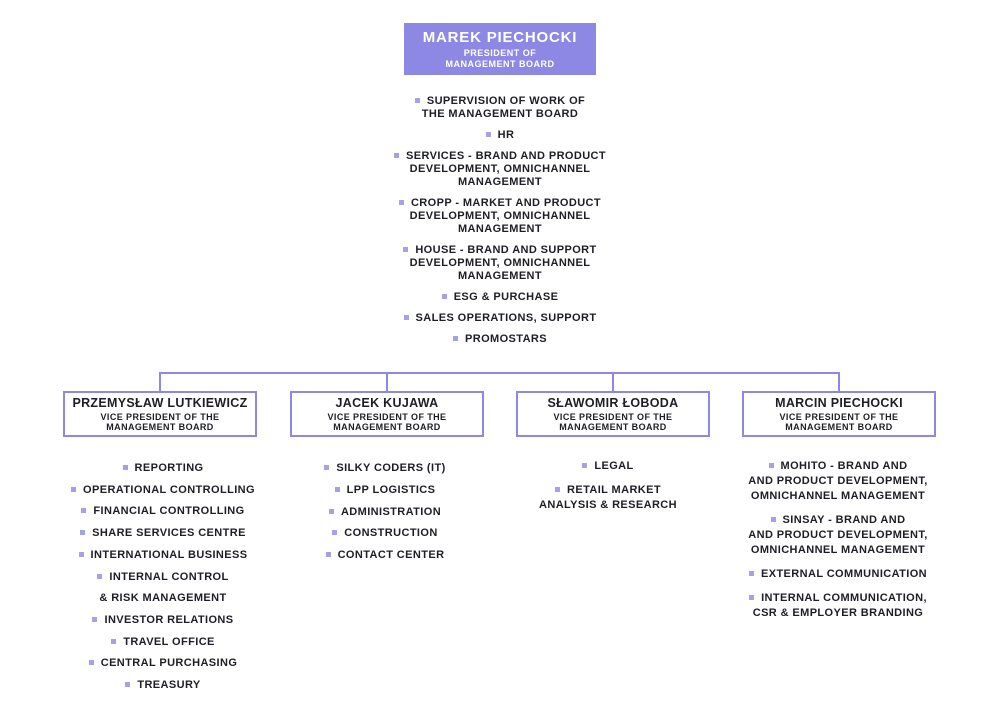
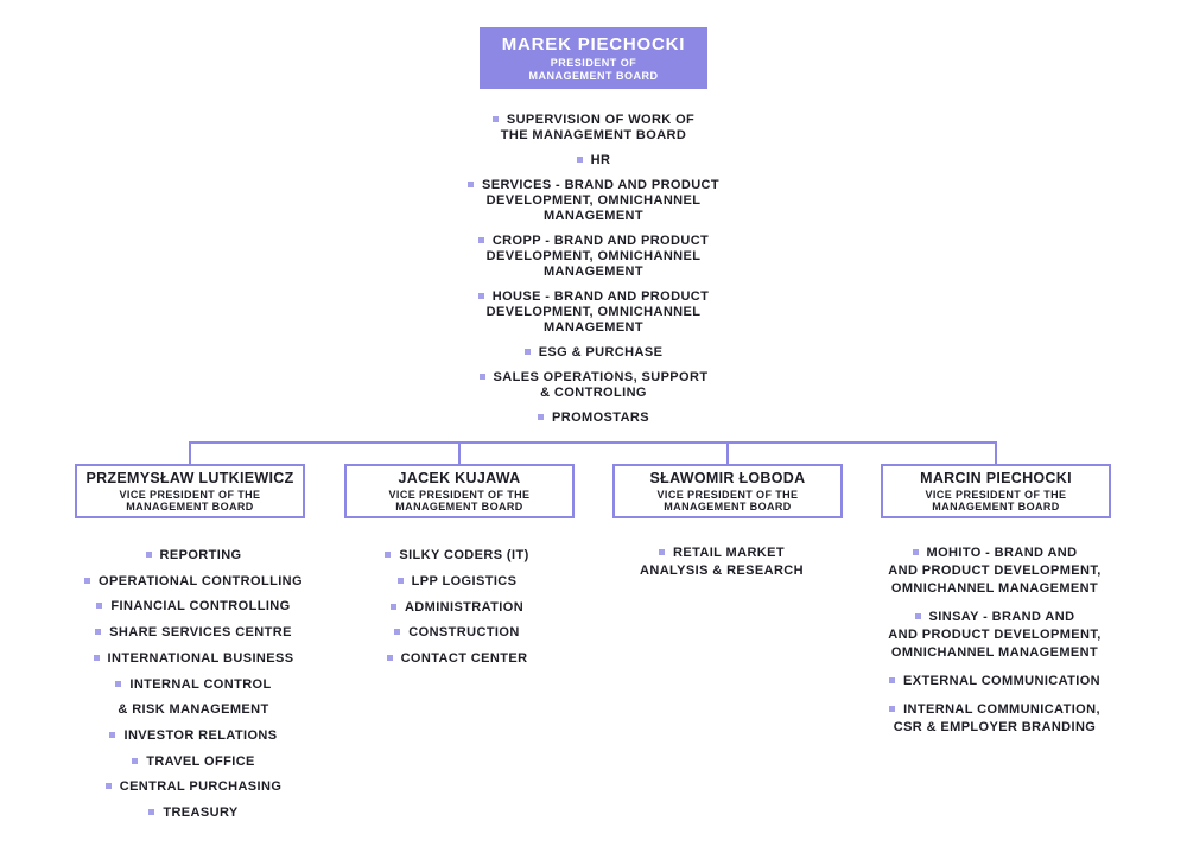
  MAREK PIECHOCKI
  PRESIDENT OF
  MANAGEMENT BOARD
  SUPERVISION OF WORK OF
  THE MANAGEMENT BOARD
  HR
  SERVICES - BRAND AND PRODUCT
  DEVELOPMENT, OMNICHANNEL
  MANAGEMENT
- CROPP - MARKET AND PRODUCT
+ CROPP - BRAND AND PRODUCT
  DEVELOPMENT, OMNICHANNEL
  MANAGEMENT
- HOUSE - BRAND AND SUPPORT
+ HOUSE - BRAND AND PRODUCT
  DEVELOPMENT, OMNICHANNEL
  MANAGEMENT
  ESG & PURCHASE
  SALES OPERATIONS, SUPPORT
+ & CONTROLING
  PROMOSTARS
  PRZEMYSŁAW LUTKIEWICZ
  VICE PRESIDENT OF THE
  MANAGEMENT BOARD
  JACEK KUJAWA
  VICE PRESIDENT OF THE
  MANAGEMENT BOARD
  SŁAWOMIR ŁOBODA
  VICE PRESIDENT OF THE
  MANAGEMENT BOARD
  MARCIN PIECHOCKI
  VICE PRESIDENT OF THE
  MANAGEMENT BOARD
  REPORTING
  OPERATIONAL CONTROLLING
  FINANCIAL CONTROLLING
  SHARE SERVICES CENTRE
  INTERNATIONAL BUSINESS
  INTERNAL CONTROL
  & RISK MANAGEMENT
  INVESTOR RELATIONS
  TRAVEL OFFICE
  CENTRAL PURCHASING
  TREASURY
  SILKY CODERS (IT)
  LPP LOGISTICS
  ADMINISTRATION
  CONSTRUCTION
  CONTACT CENTER
- LEGAL
  RETAIL MARKET
  ANALYSIS & RESEARCH
  MOHITO - BRAND AND
  AND PRODUCT DEVELOPMENT,
  OMNICHANNEL MANAGEMENT
  SINSAY - BRAND AND
  AND PRODUCT DEVELOPMENT,
  OMNICHANNEL MANAGEMENT
  EXTERNAL COMMUNICATION
  INTERNAL COMMUNICATION,
  CSR & EMPLOYER BRANDING
